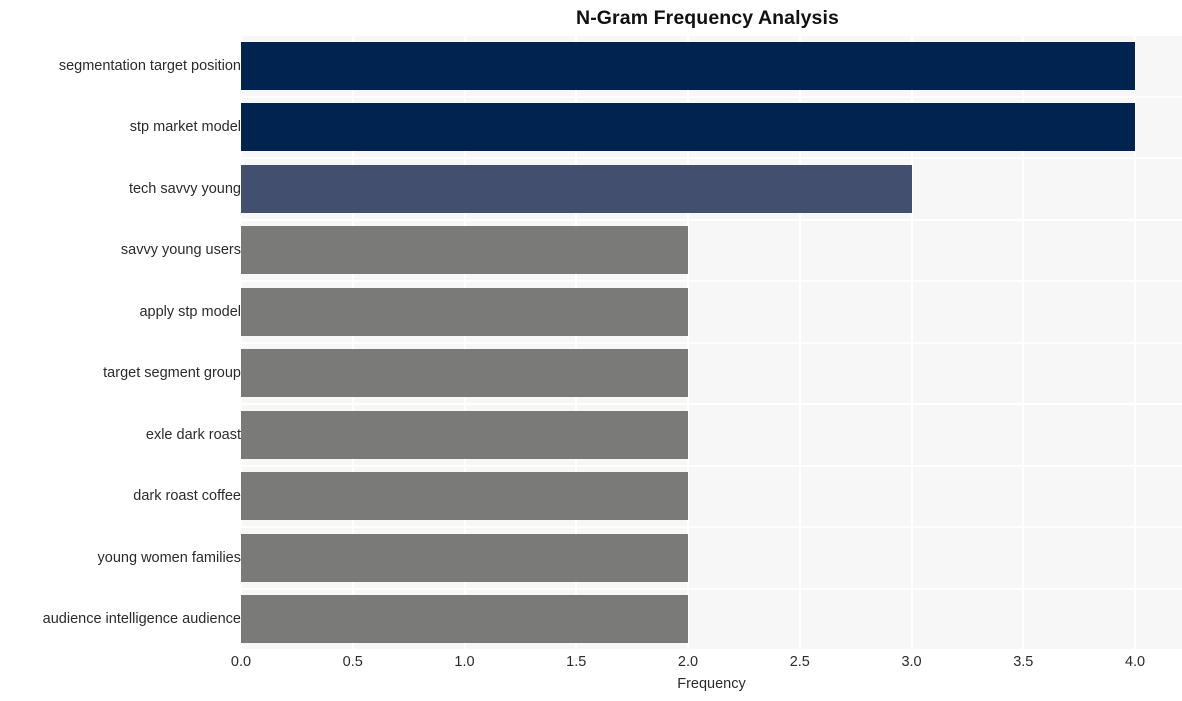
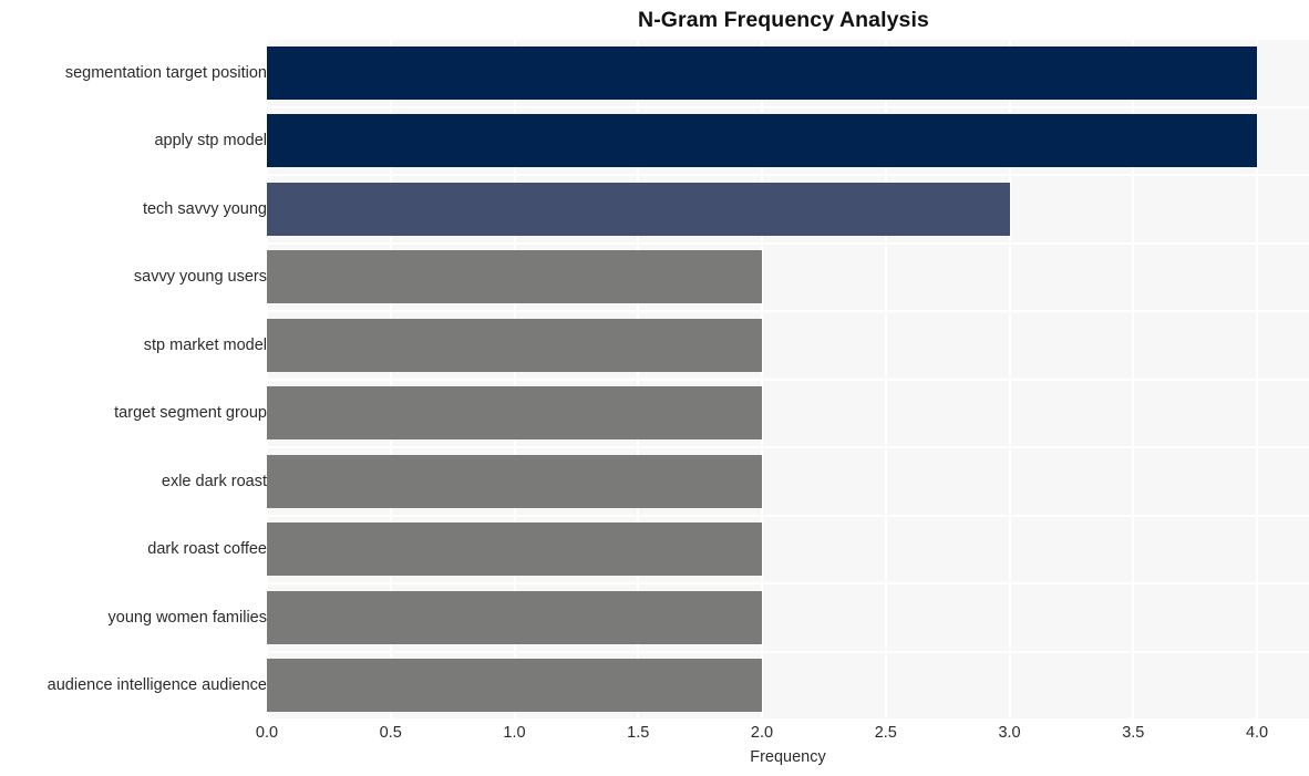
  N-Gram Frequency Analysis
  segmentation target position
- stp market model
+ apply stp model
  tech savvy young
  savvy young users
- apply stp model
+ stp market model
  target segment group
  exle dark roast
  dark roast coffee
  young women families
  audience intelligence audience
  0.0
  0.5
  1.0
  1.5
  2.0
  2.5
  3.0
  3.5
  4.0
  Frequency
